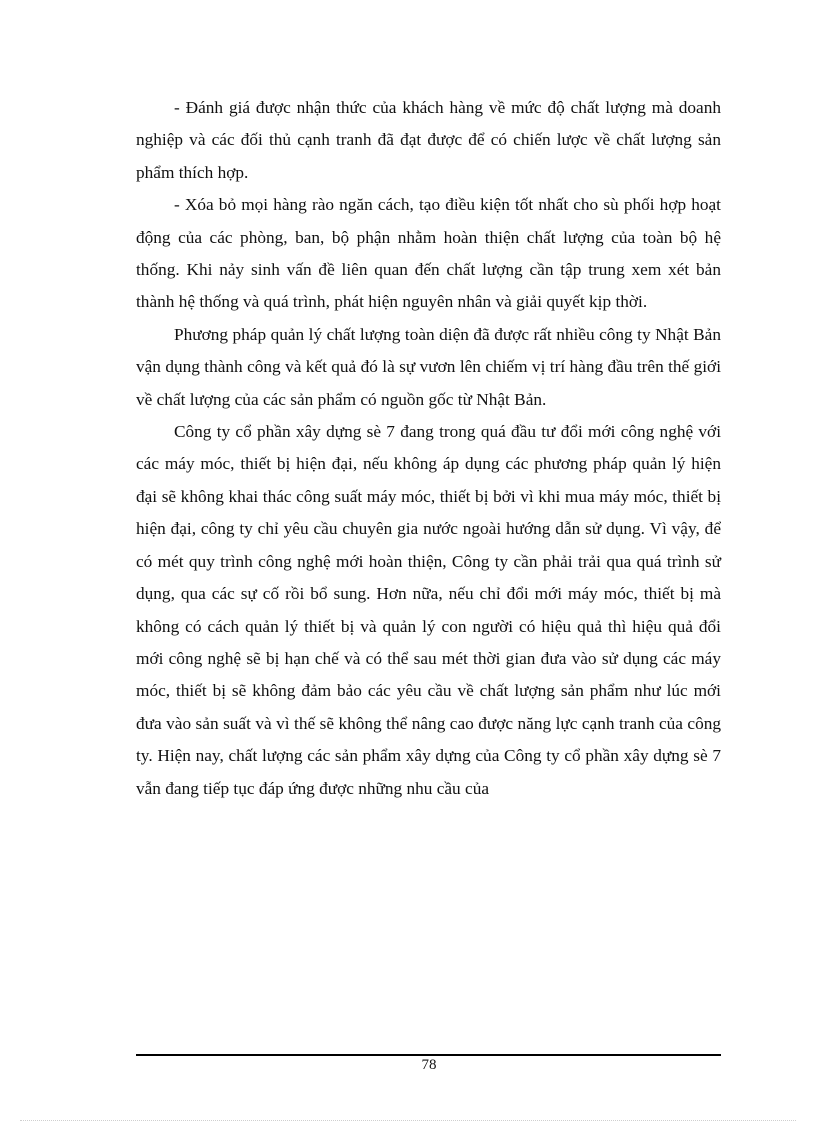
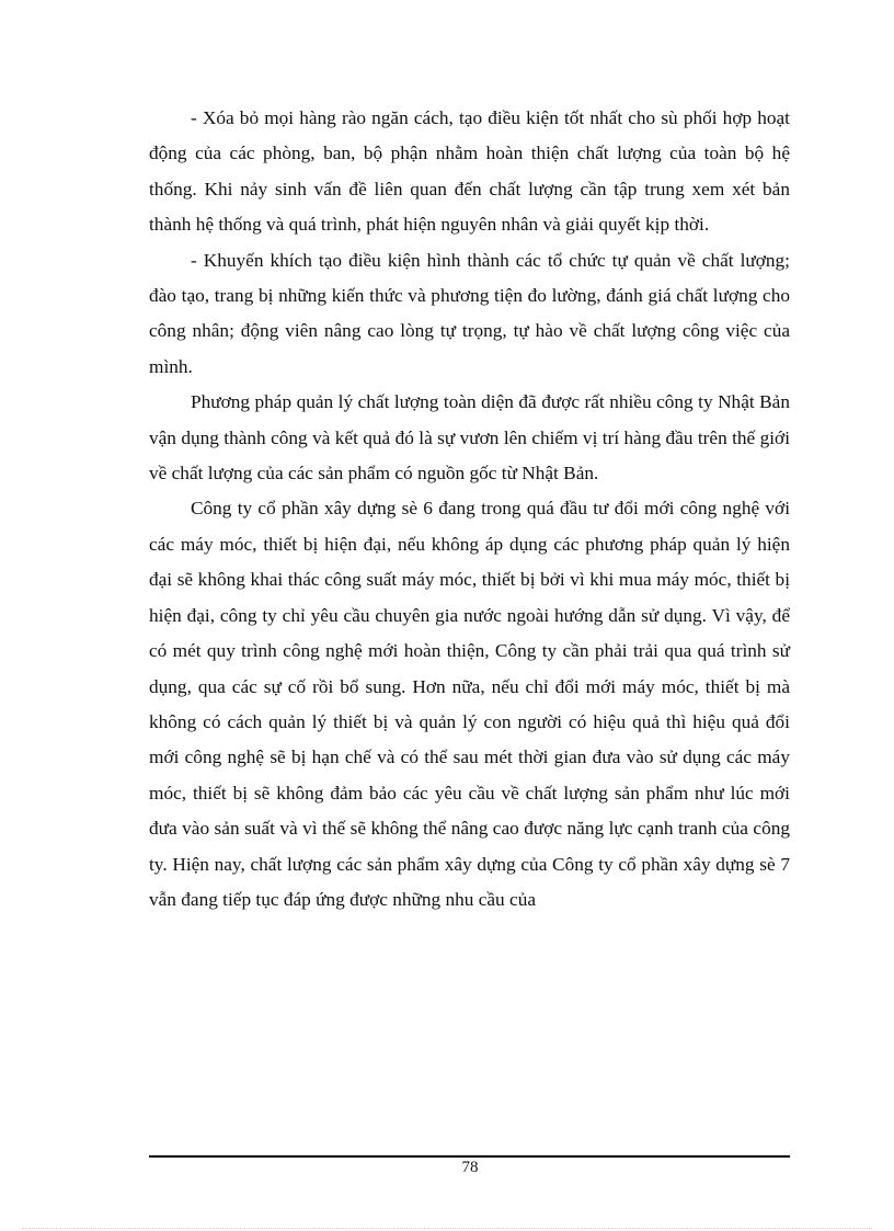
- - Đánh giá được nhận thức của khách hàng về mức độ chất lượng mà doanh nghiệp và các đối thủ cạnh tranh đã đạt được để có chiến lược về chất lượng sản phẩm thích hợp.
  - Xóa bỏ mọi hàng rào ngăn cách, tạo điều kiện tốt nhất cho sù phối hợp hoạt động của các phòng, ban, bộ phận nhằm hoàn thiện chất lượng của toàn bộ hệ thống. Khi nảy sinh vấn đề liên quan đến chất lượng cần tập trung xem xét bản thành hệ thống và quá trình, phát hiện nguyên nhân và giải quyết kịp thời.
+ - Khuyến khích tạo điều kiện hình thành các tổ chức tự quản về chất lượng; đào tạo, trang bị những kiến thức và phương tiện đo lường, đánh giá chất lượng cho công nhân; động viên nâng cao lòng tự trọng, tự hào về chất lượng công việc của mình.
  Phương pháp quản lý chất lượng toàn diện đã được rất nhiều công ty Nhật Bản vận dụng thành công và kết quả đó là sự vươn lên chiếm vị trí hàng đầu trên thế giới về chất lượng của các sản phẩm có nguồn gốc từ Nhật Bản.
- Công ty cổ phần xây dựng sè 7 đang trong quá đầu tư đổi mới công nghệ với các máy móc, thiết bị hiện đại, nếu không áp dụng các phương pháp quản lý hiện đại sẽ không khai thác công suất máy móc, thiết bị bởi vì khi mua máy móc, thiết bị hiện đại, công ty chỉ yêu cầu chuyên gia nước ngoài hướng dẫn sử dụng. Vì vậy, để có mét quy trình công nghệ mới hoàn thiện, Công ty cần phải trải qua quá trình sử dụng, qua các sự cố rồi bổ sung. Hơn nữa, nếu chỉ đổi mới máy móc, thiết bị mà không có cách quản lý thiết bị và quản lý con người có hiệu quả thì hiệu quả đổi mới công nghệ sẽ bị hạn chế và có thể sau mét thời gian đưa vào sử dụng các máy móc, thiết bị sẽ không đảm bảo các yêu cầu về chất lượng sản phẩm như lúc mới đưa vào sản suất và vì thế sẽ không thể nâng cao được năng lực cạnh tranh của công ty. Hiện nay, chất lượng các sản phẩm xây dựng của Công ty cổ phần xây dựng sè 7 vẫn đang tiếp tục đáp ứng được những nhu cầu của
+ Công ty cổ phần xây dựng sè 6 đang trong quá đầu tư đổi mới công nghệ với các máy móc, thiết bị hiện đại, nếu không áp dụng các phương pháp quản lý hiện đại sẽ không khai thác công suất máy móc, thiết bị bởi vì khi mua máy móc, thiết bị hiện đại, công ty chỉ yêu cầu chuyên gia nước ngoài hướng dẫn sử dụng. Vì vậy, để có mét quy trình công nghệ mới hoàn thiện, Công ty cần phải trải qua quá trình sử dụng, qua các sự cố rồi bổ sung. Hơn nữa, nếu chỉ đổi mới máy móc, thiết bị mà không có cách quản lý thiết bị và quản lý con người có hiệu quả thì hiệu quả đổi mới công nghệ sẽ bị hạn chế và có thể sau mét thời gian đưa vào sử dụng các máy móc, thiết bị sẽ không đảm bảo các yêu cầu về chất lượng sản phẩm như lúc mới đưa vào sản suất và vì thế sẽ không thể nâng cao được năng lực cạnh tranh của công ty. Hiện nay, chất lượng các sản phẩm xây dựng của Công ty cổ phần xây dựng sè 7 vẫn đang tiếp tục đáp ứng được những nhu cầu của
  78
